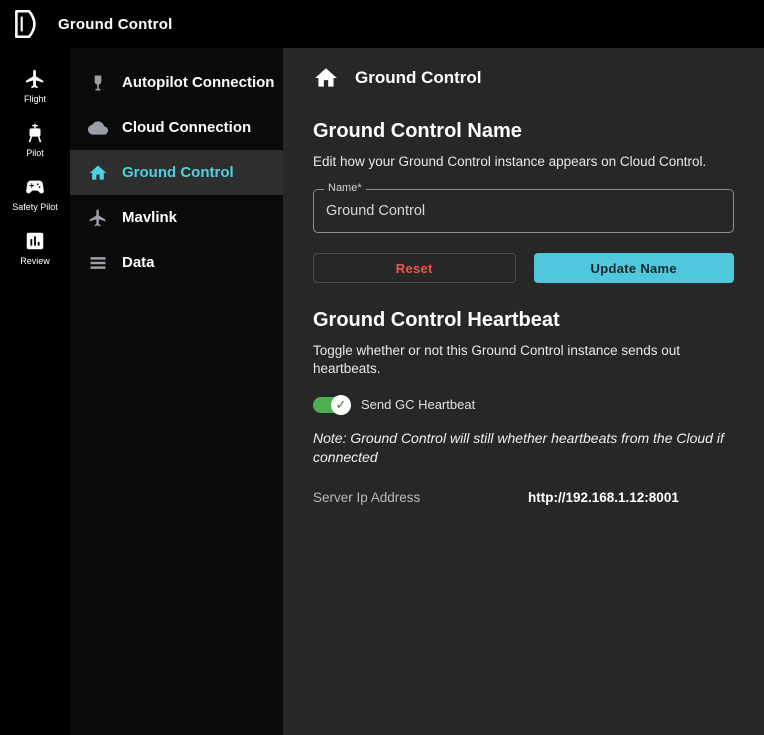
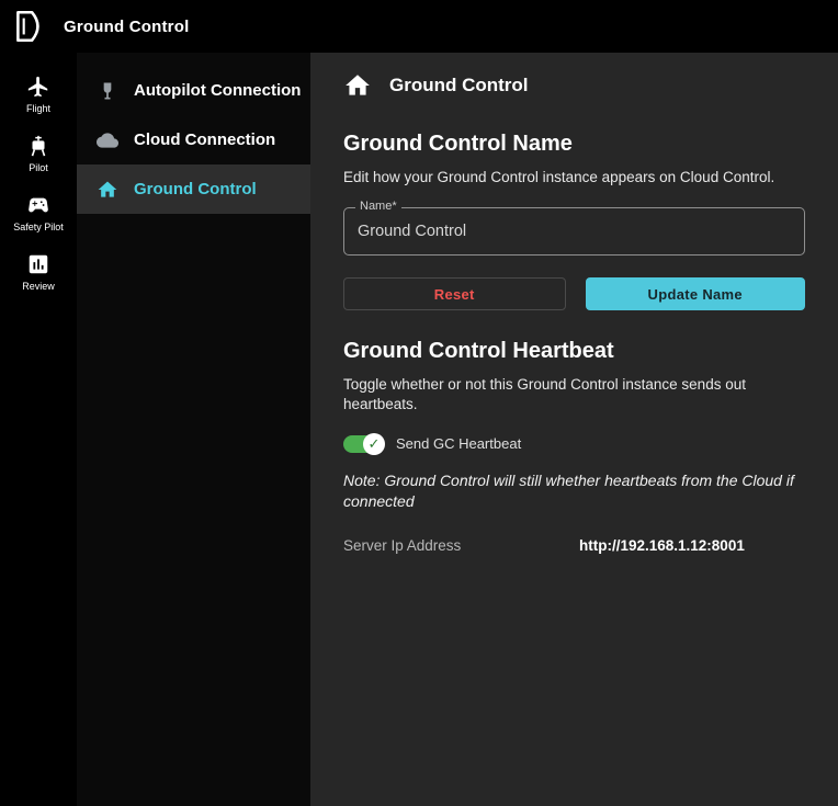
  Ground Control
  Flight
  Pilot
  Safety Pilot
  Review
  Autopilot Connection
  Cloud Connection
  Ground Control
- Mavlink
- Data
  Ground Control
  Ground Control Name
  Edit how your Ground Control instance appears on Cloud Control.
  Name*
  Ground Control
  Reset
  Update Name
  Ground Control Heartbeat
  Toggle whether or not this Ground Control instance sends out heartbeats.
  ✓
  Send GC Heartbeat
  Note: Ground Control will still whether heartbeats from the Cloud if connected
  Server Ip Address
  http://192.168.1.12:8001
